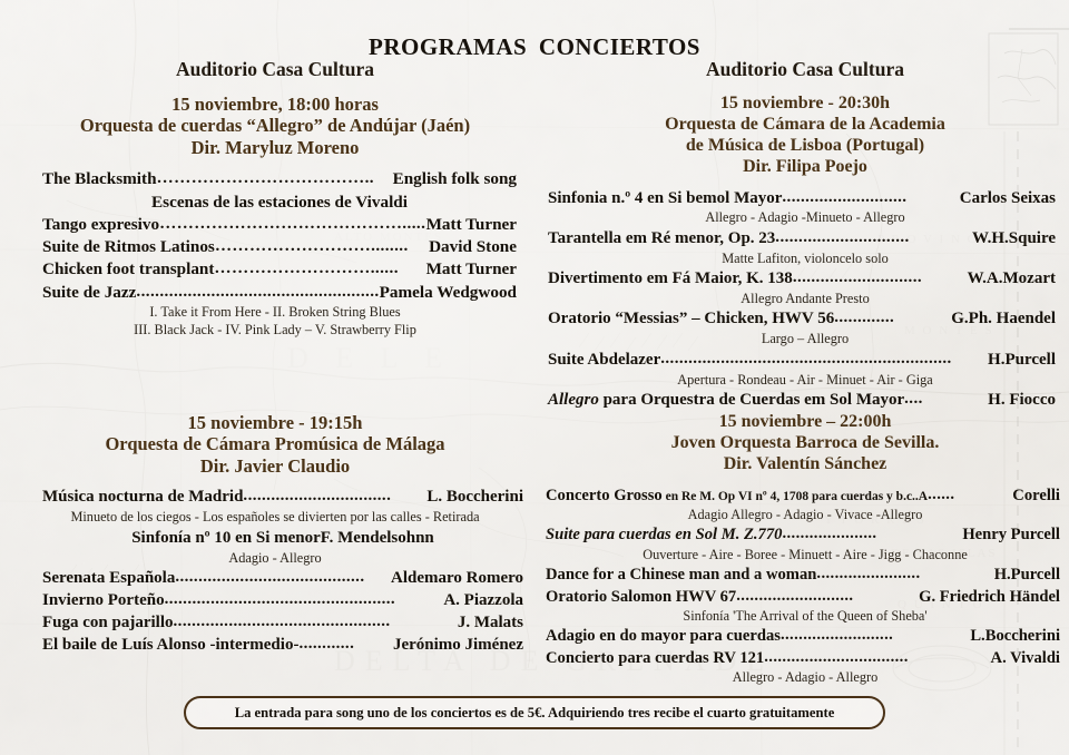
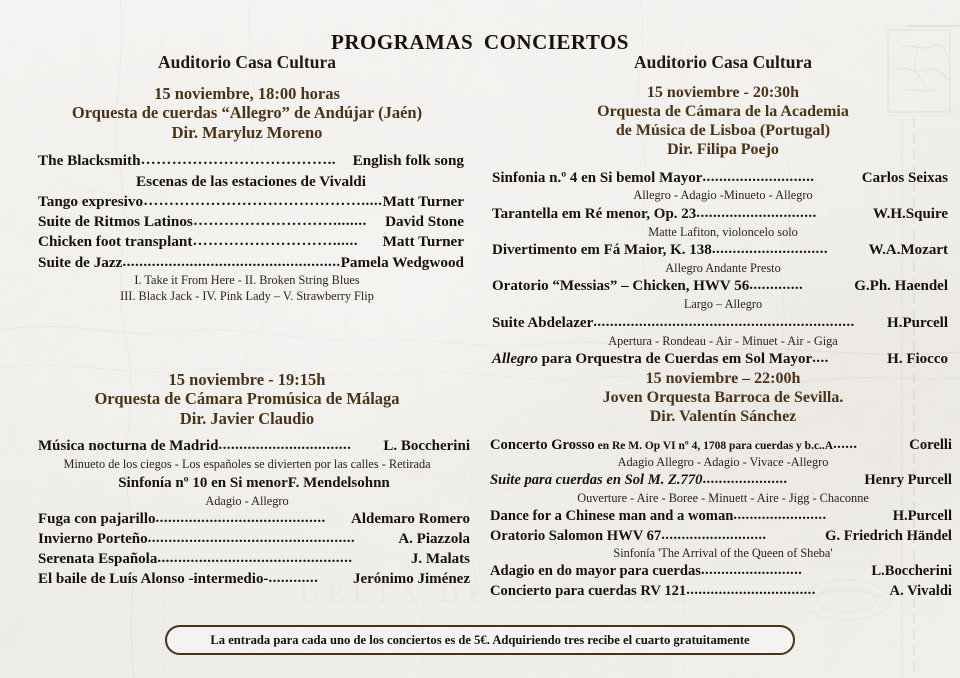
  PROGRAMAS CONCIERTOS
  Auditorio Casa Cultura
  15 noviembre, 18:00 horas
  Orquesta de cuerdas “Allegro” de Andújar (Jaén)
  Dir. Maryluz Moreno
  The Blacksmith
  ………………………………..
  English folk song
  Escenas de las estaciones de Vivaldi
  Tango expresivo
  …………………………………….....
  Matt Turner
  Suite de Ritmos Latinos
  ………………………........
  David Stone
  Chicken foot transplant
  ………………………......
  Matt Turner
  Suite de Jazz
  ....................................................
  Pamela Wedgwood
  I. Take it From Here - II. Broken String Blues
  III. Black Jack - IV. Pink Lady – V. Strawberry Flip
  15 noviembre - 19:15h
  Orquesta de Cámara Promúsica de Málaga
  Dir. Javier Claudio
  Música nocturna de Madrid
  ................................
  L. Boccherini
  Minueto de los ciegos - Los españoles se divierten por las calles - Retirada
  Sinfonía nº 10 en Si menor
  F. Mendelsohnn
  Adagio - Allegro
- Serenata Española
+ Fuga con pajarillo
  .........................................
  Aldemaro Romero
  Invierno Porteño
  ..................................................
  A. Piazzola
- Fuga con pajarillo
+ Serenata Española
  ...............................................
  J. Malats
  El baile de Luís Alonso -intermedio-
  ............
  Jerónimo Jiménez
  Auditorio Casa Cultura
  15 noviembre - 20:30h
  Orquesta de Cámara de la Academia
  de Música de Lisboa (Portugal)
  Dir. Filipa Poejo
  Sinfonia n.º 4 en Si bemol Mayor
  ...........................
  Carlos Seixas
  Allegro - Adagio -Minueto - Allegro
  Tarantella em Ré menor, Op. 23
  .............................
  W.H.Squire
  Matte Lafiton, violoncelo solo
  Divertimento em Fá Maior, K. 138
  ............................
  W.A.Mozart
  Allegro Andante Presto
  Oratorio “Messias” – Chicken, HWV 56
  .............
  G.Ph. Haendel
  Largo – Allegro
  Suite Abdelazer
  ...............................................................
  H.Purcell
  Apertura - Rondeau - Air - Minuet - Air - Giga
  Allegro para Orquestra de Cuerdas em Sol Mayor
  ....
  H. Fiocco
  15 noviembre – 22:00h
  Joven Orquesta Barroca de Sevilla.
  Dir. Valentín Sánchez
  Concerto Grosso en Re M. Op VI nº 4, 1708 para cuerdas y b.c..A
  ......
  Corelli
  Adagio Allegro - Adagio - Vivace -Allegro
  Suite para cuerdas en Sol M. Z.770
  .....................
  Henry Purcell
  Ouverture - Aire - Boree - Minuett - Aire - Jigg - Chaconne
  Dance for a Chinese man and a woman
  .......................
  H.Purcell
  Oratorio Salomon HWV 67
  ..........................
  G. Friedrich Händel
  Sinfonía 'The Arrival of the Queen of Sheba'
  Adagio en do mayor para cuerdas
  .........................
  L.Boccherini
  Concierto para cuerdas RV 121
  ................................
  A. Vivaldi
- Allegro - Adagio - Allegro
- La entrada para song uno de los conciertos es de 5€. Adquiriendo tres recibe el cuarto gratuitamente
+ La entrada para cada uno de los conciertos es de 5€. Adquiriendo tres recibe el cuarto gratuitamente
